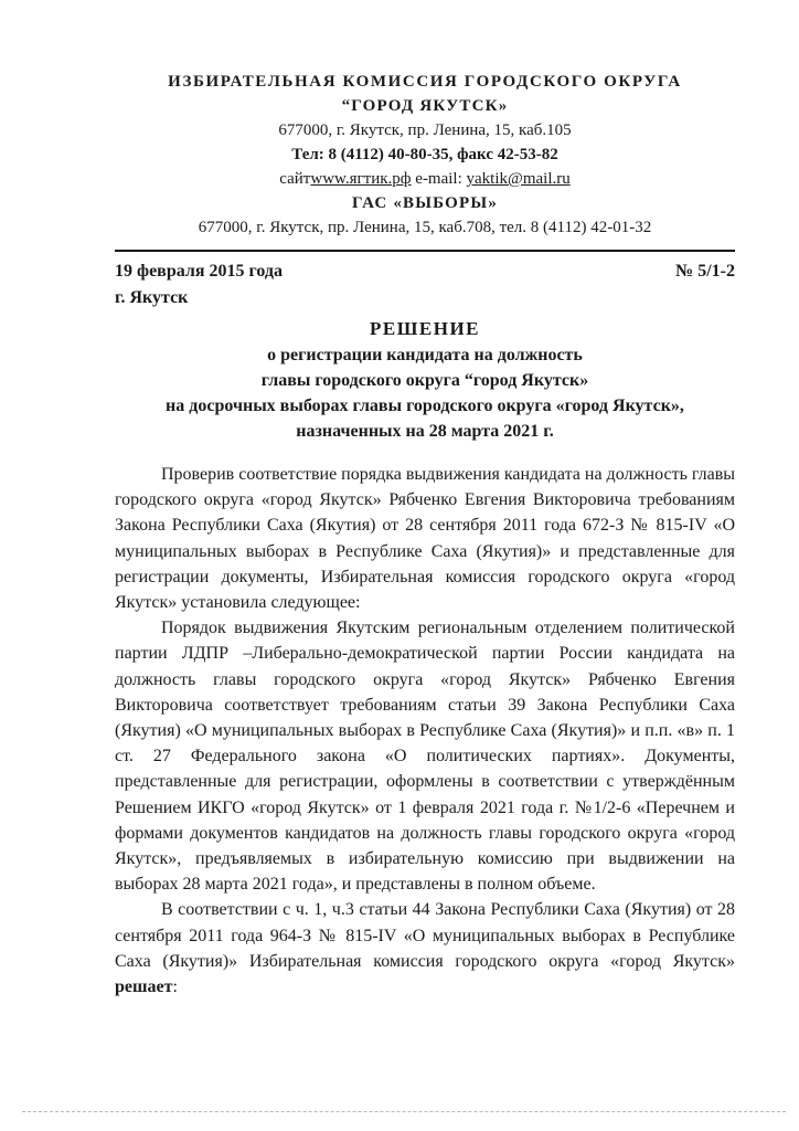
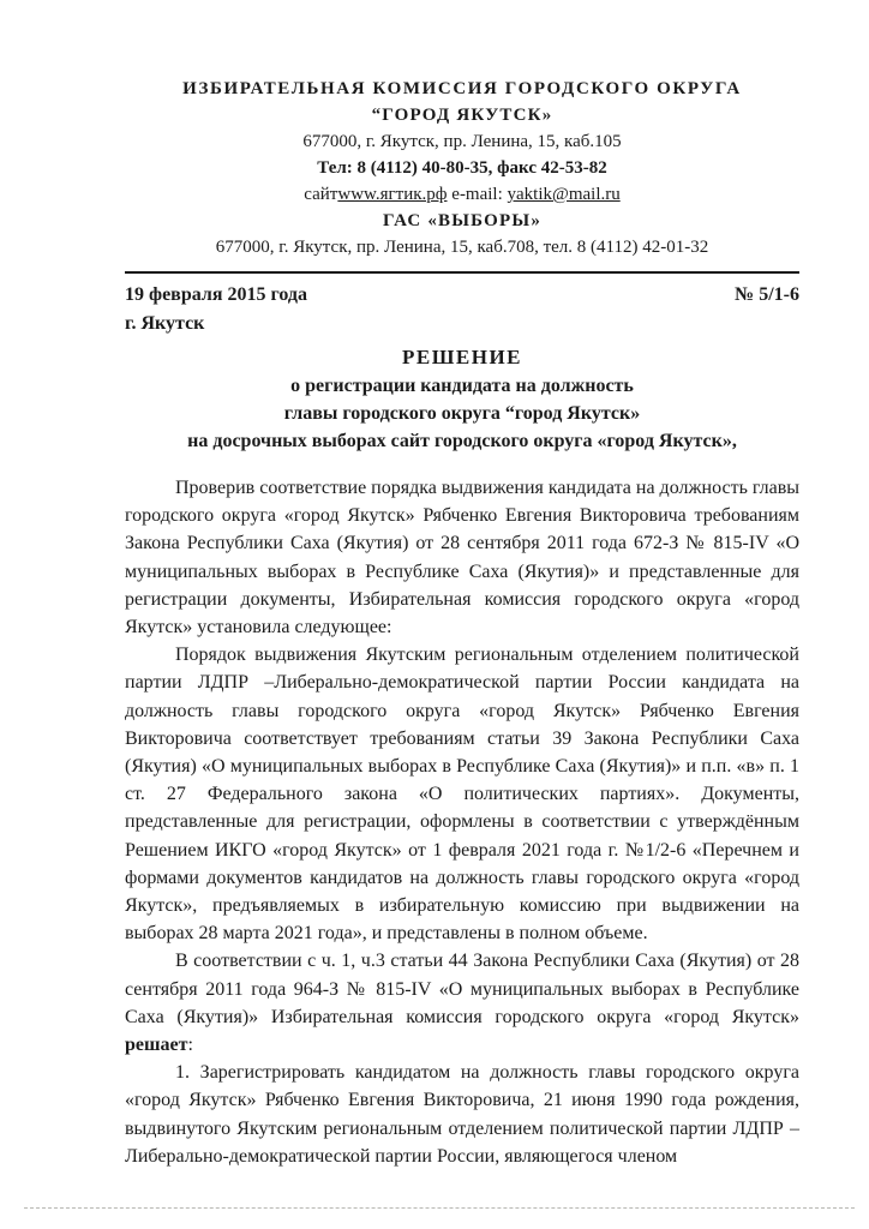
  ИЗБИРАТЕЛЬНАЯ КОМИССИЯ ГОРОДСКОГО ОКРУГА
  “ГОРОД ЯКУТСК»
  677000, г. Якутск, пр. Ленина, 15, каб.105
  Тел: 8 (4112) 40-80-35, факс 42-53-82
  сайтwww.ягтик.рф e-mail: yaktik@mail.ru
  ГАС «ВЫБОРЫ»
  677000, г. Якутск, пр. Ленина, 15, каб.708, тел. 8 (4112) 42-01-32
  19 февраля 2015 года
- № 5/1-2
+ № 5/1-6
  г. Якутск
  РЕШЕНИЕ
  о регистрации кандидата на должность
  главы городского округа “город Якутск»
- на досрочных выборах главы городского округа «город Якутск»,
+ на досрочных выборах сайт городского округа «город Якутск»,
- назначенных на 28 марта 2021 г.
  Проверив соответствие порядка выдвижения кандидата на должность главы городского округа «город Якутск» Рябченко Евгения Викторовича требованиям Закона Республики Саха (Якутия) от 28 сентября 2011 года 672-З № 815-IV «О муниципальных выборах в Республике Саха (Якутия)» и представленные для регистрации документы, Избирательная комиссия городского округа «город Якутск» установила следующее:
  Порядок выдвижения Якутским региональным отделением политической партии ЛДПР –Либерально-демократической партии России кандидата на должность главы городского округа «город Якутск» Рябченко Евгения Викторовича соответствует требованиям статьи 39 Закона Республики Саха (Якутия) «О муниципальных выборах в Республике Саха (Якутия)» и п.п. «в» п. 1 ст. 27 Федерального закона «О политических партиях». Документы, представленные для регистрации, оформлены в соответствии с утверждённым Решением ИКГО «город Якутск» от 1 февраля 2021 года г. №1/2-6 «Перечнем и формами документов кандидатов на должность главы городского округа «город Якутск», предъявляемых в избирательную комиссию при выдвижении на выборах 28 марта 2021 года», и представлены в полном объеме.
  В соответствии с ч. 1, ч.3 статьи 44 Закона Республики Саха (Якутия) от 28 сентября 2011 года 964-З № 815-IV «О муниципальных выборах в Республике Саха (Якутия)» Избирательная комиссия городского округа «город Якутск» решает:
+ 1. Зарегистрировать кандидатом на должность главы городского округа «город Якутск» Рябченко Евгения Викторовича, 21 июня 1990 года рождения, выдвинутого Якутским региональным отделением политической партии ЛДПР –Либерально-демократической партии России, являющегося членом
